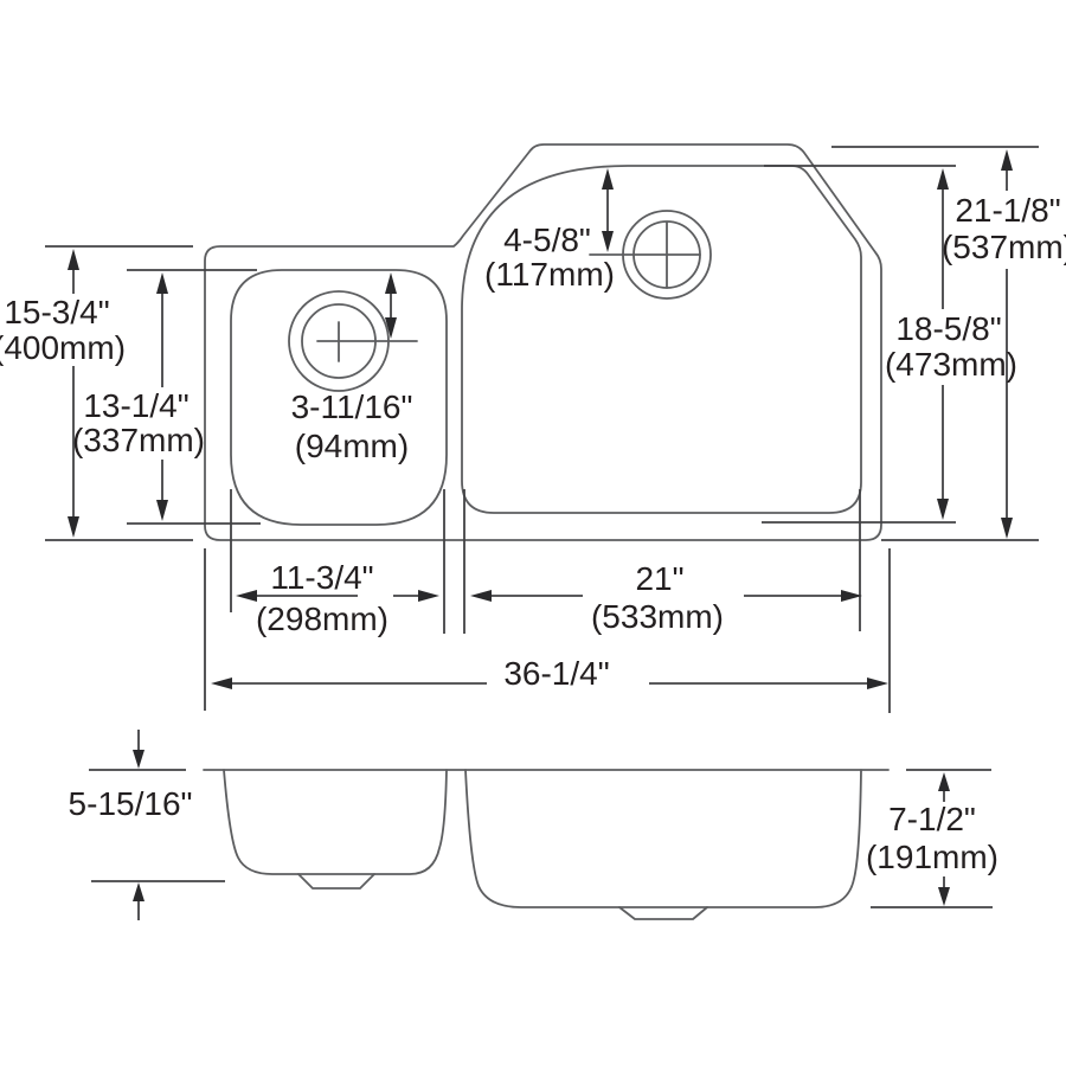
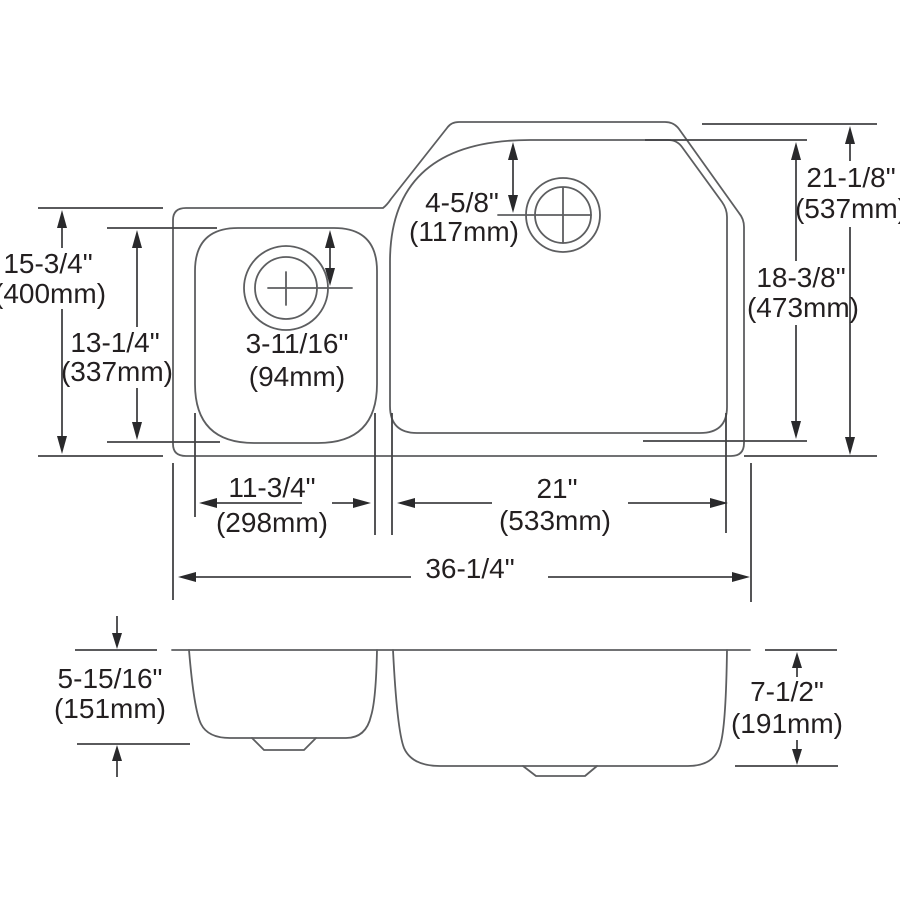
  15-3/4"
  400mm)
  13-1/4"
  (337mm)
  3-11/16"
  (94mm)
  4-5/8"
  (117mm)
  21-1/8"
  (537mm
- 18-5/8"
+ 18-3/8"
  (473mm)
  11-3/4"
  (298mm)
  21"
  (533mm)
  36-1/4"
  5-15/16"
+ (151mm)
  7-1/2"
  (191mm)
